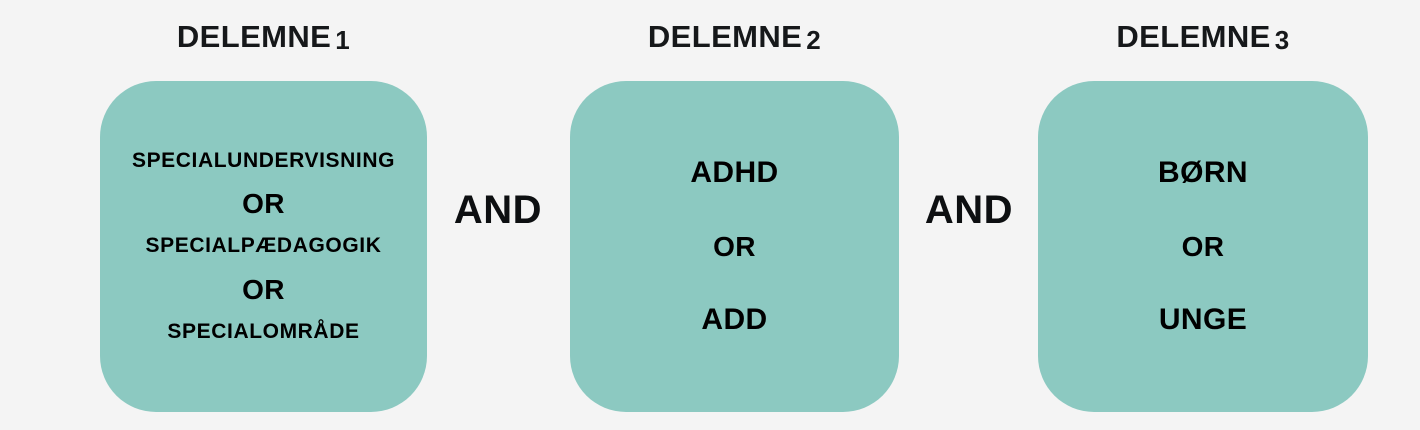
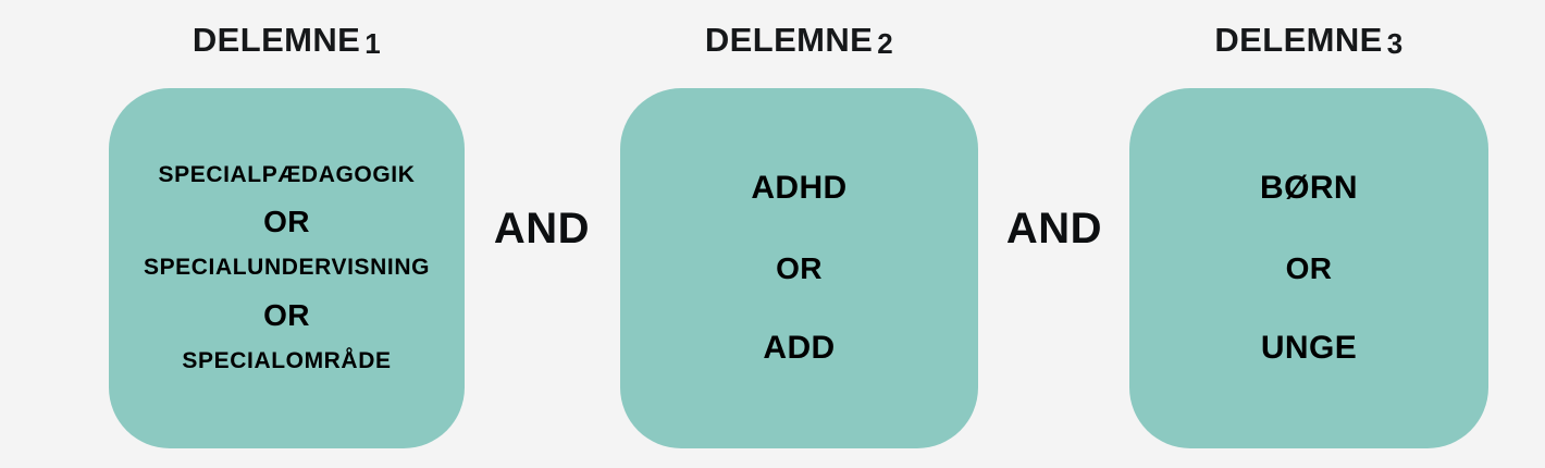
  DELEMNE 1
- SPECIALUNDERVISNING
+ SPECIALPÆDAGOGIK
  OR
- SPECIALPÆDAGOGIK
+ SPECIALUNDERVISNING
  OR
  SPECIALOMRÅDE
  AND
  DELEMNE 2
  ADHD
  OR
  ADD
  AND
  DELEMNE 3
  BØRN
  OR
  UNGE
